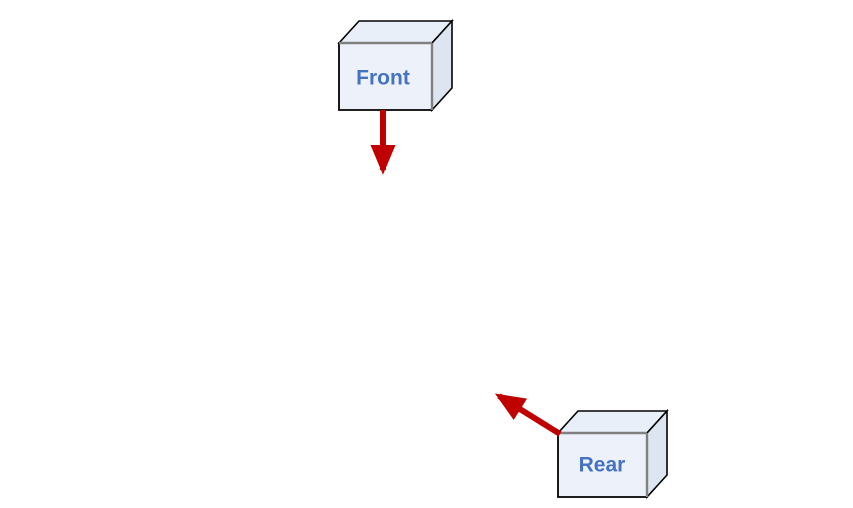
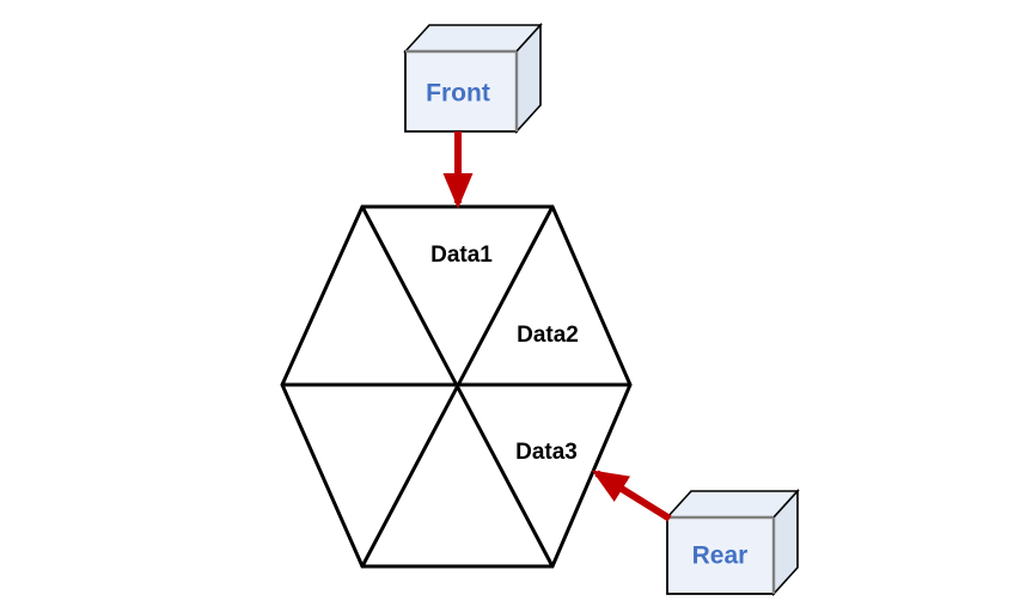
+ Data1
+ Data2
+ Data3
  Front
  Rear
